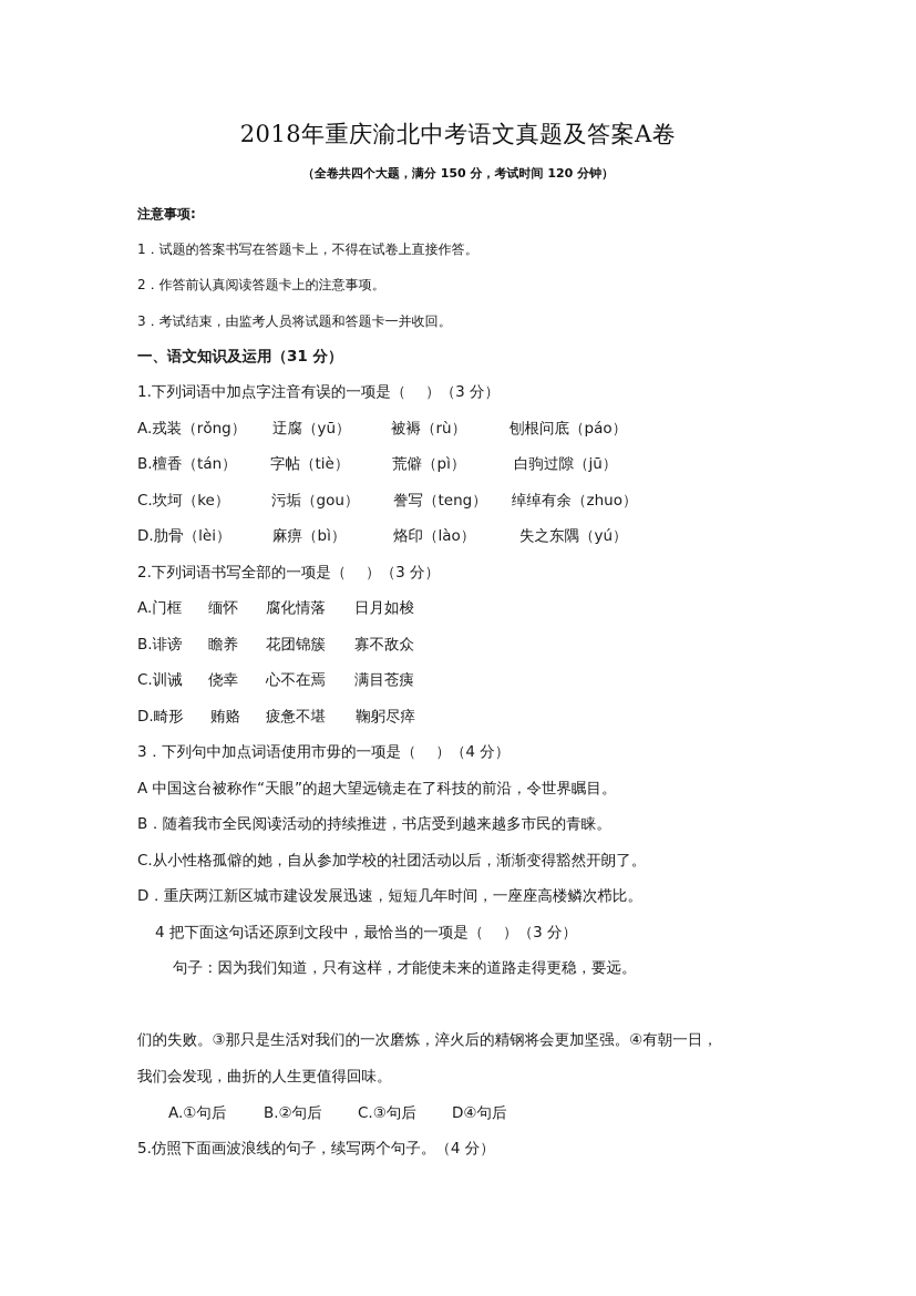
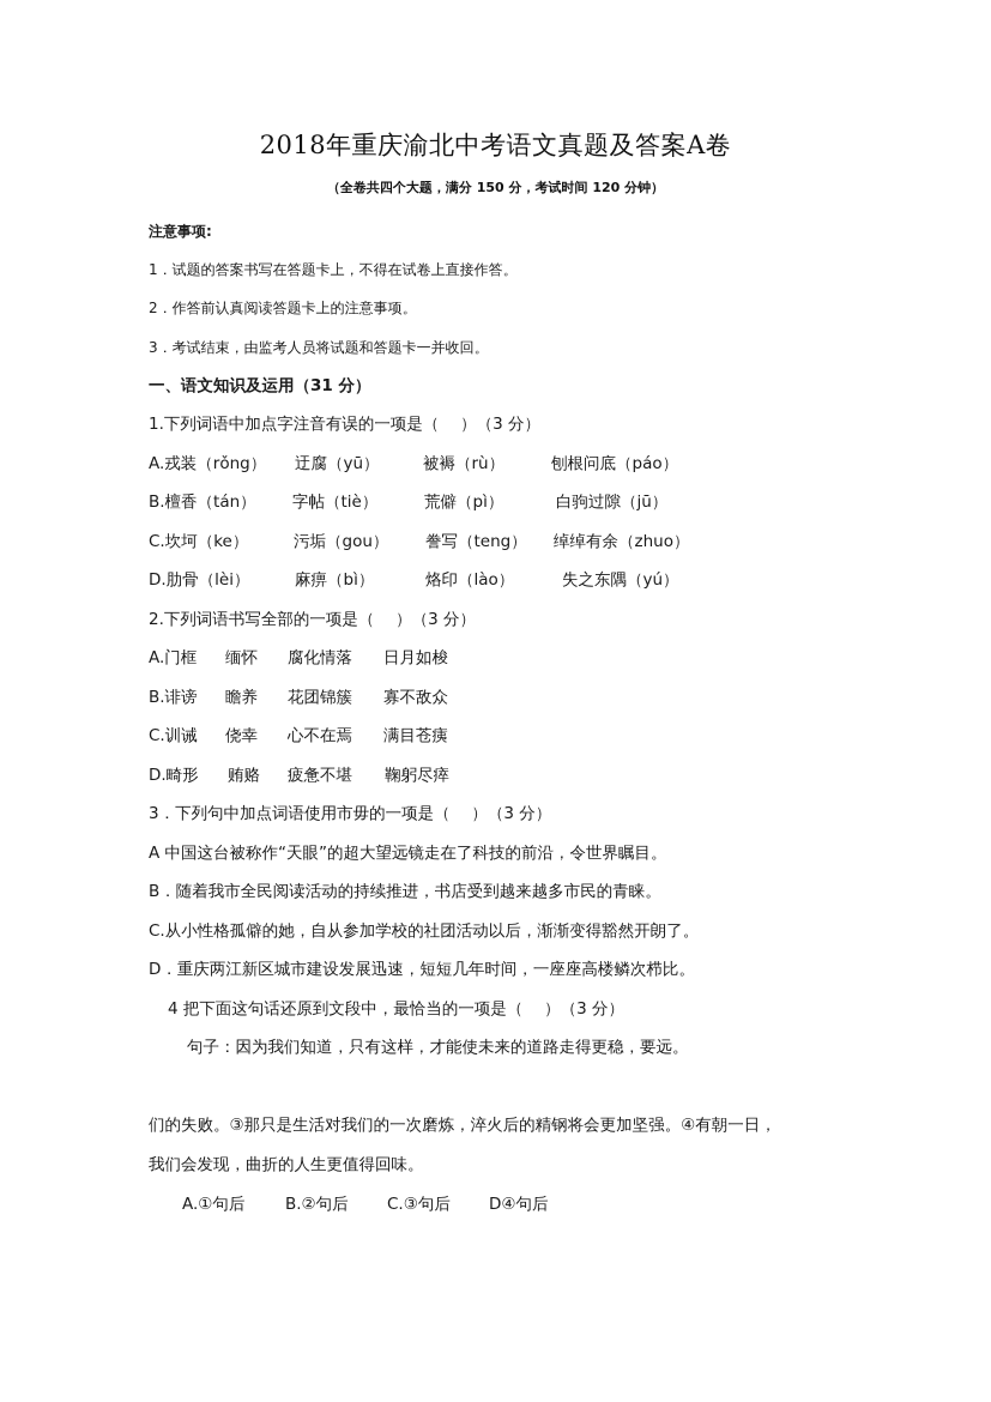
  2018年重庆渝北中考语文真题及答案A卷
  （全卷共四个大题，满分 150 分，考试时间 120 分钟）
  注意事项:
  1．试题的答案书写在答题卡上，不得在试卷上直接作答。
  2．作答前认真阅读答题卡上的注意事项。
  3．考试结束，由监考人员将试题和答题卡一并收回。
  一、语文知识及运用（31 分）
  1.下列词语中加点字注音有误的一项是（ ）（3 分）
  A.戎装（rǒng）
  迂腐（yū）
  被褥（rù）
  刨根问底（páo）
  B.檀香（tán）
  字帖（tiè）
  荒僻（pì）
  白驹过隙（jū）
  C.坎坷（ke）
  污垢（gou）
  誊写（teng）
  绰绰有余（zhuo）
  D.肋骨（lèi）
  麻痹（bì）
  烙印（lào）
  失之东隅（yú）
  2.下列词语书写全部的一项是（ ）（3 分）
  A.门框
  缅怀
  腐化情落
  日月如梭
  B.诽谤
  瞻养
  花团锦簇
  寡不敌众
  C.训诫
  侥幸
  心不在焉
  满目苍痍
  D.畸形
  贿赂
  疲惫不堪
  鞠躬尽瘁
- 3．下列句中加点词语使用市毋的一项是（ ）（4 分）
+ 3．下列句中加点词语使用市毋的一项是（ ）（3 分）
  A 中国这台被称作“天眼”的超大望远镜走在了科技的前沿，令世界瞩目。
  B．随着我市全民阅读活动的持续推进，书店受到越来越多市民的青睐。
  C.从小性格孤僻的她，自从参加学校的社团活动以后，渐渐变得豁然开朗了。
  D．重庆两江新区城市建设发展迅速，短短几年时间，一座座高楼鳞次栉比。
  4 把下面这句话还原到文段中，最恰当的一项是（ ）（3 分）
  句子：因为我们知道，只有这样，才能使未来的道路走得更稳，要远。
  们的失败。③那只是生活对我们的一次磨炼，淬火后的精钢将会更加坚强。④有朝一日，
  我们会发现，曲折的人生更值得回味。
  A.①句后
  B.②句后
  C.③句后
  D④句后
- 5.仿照下面画波浪线的句子，续写两个句子。（4 分）
